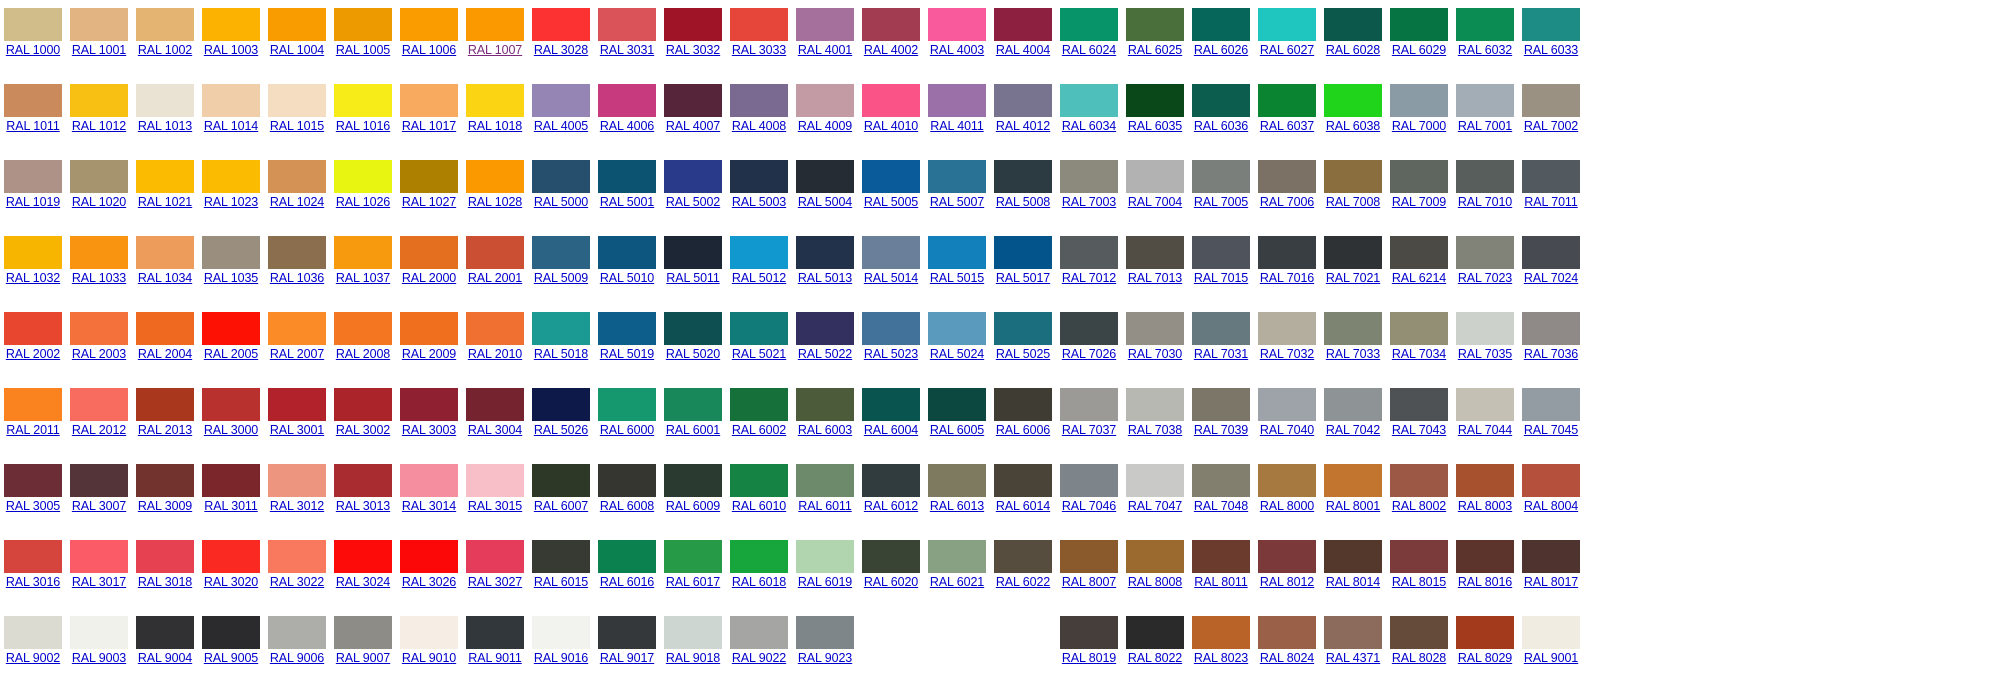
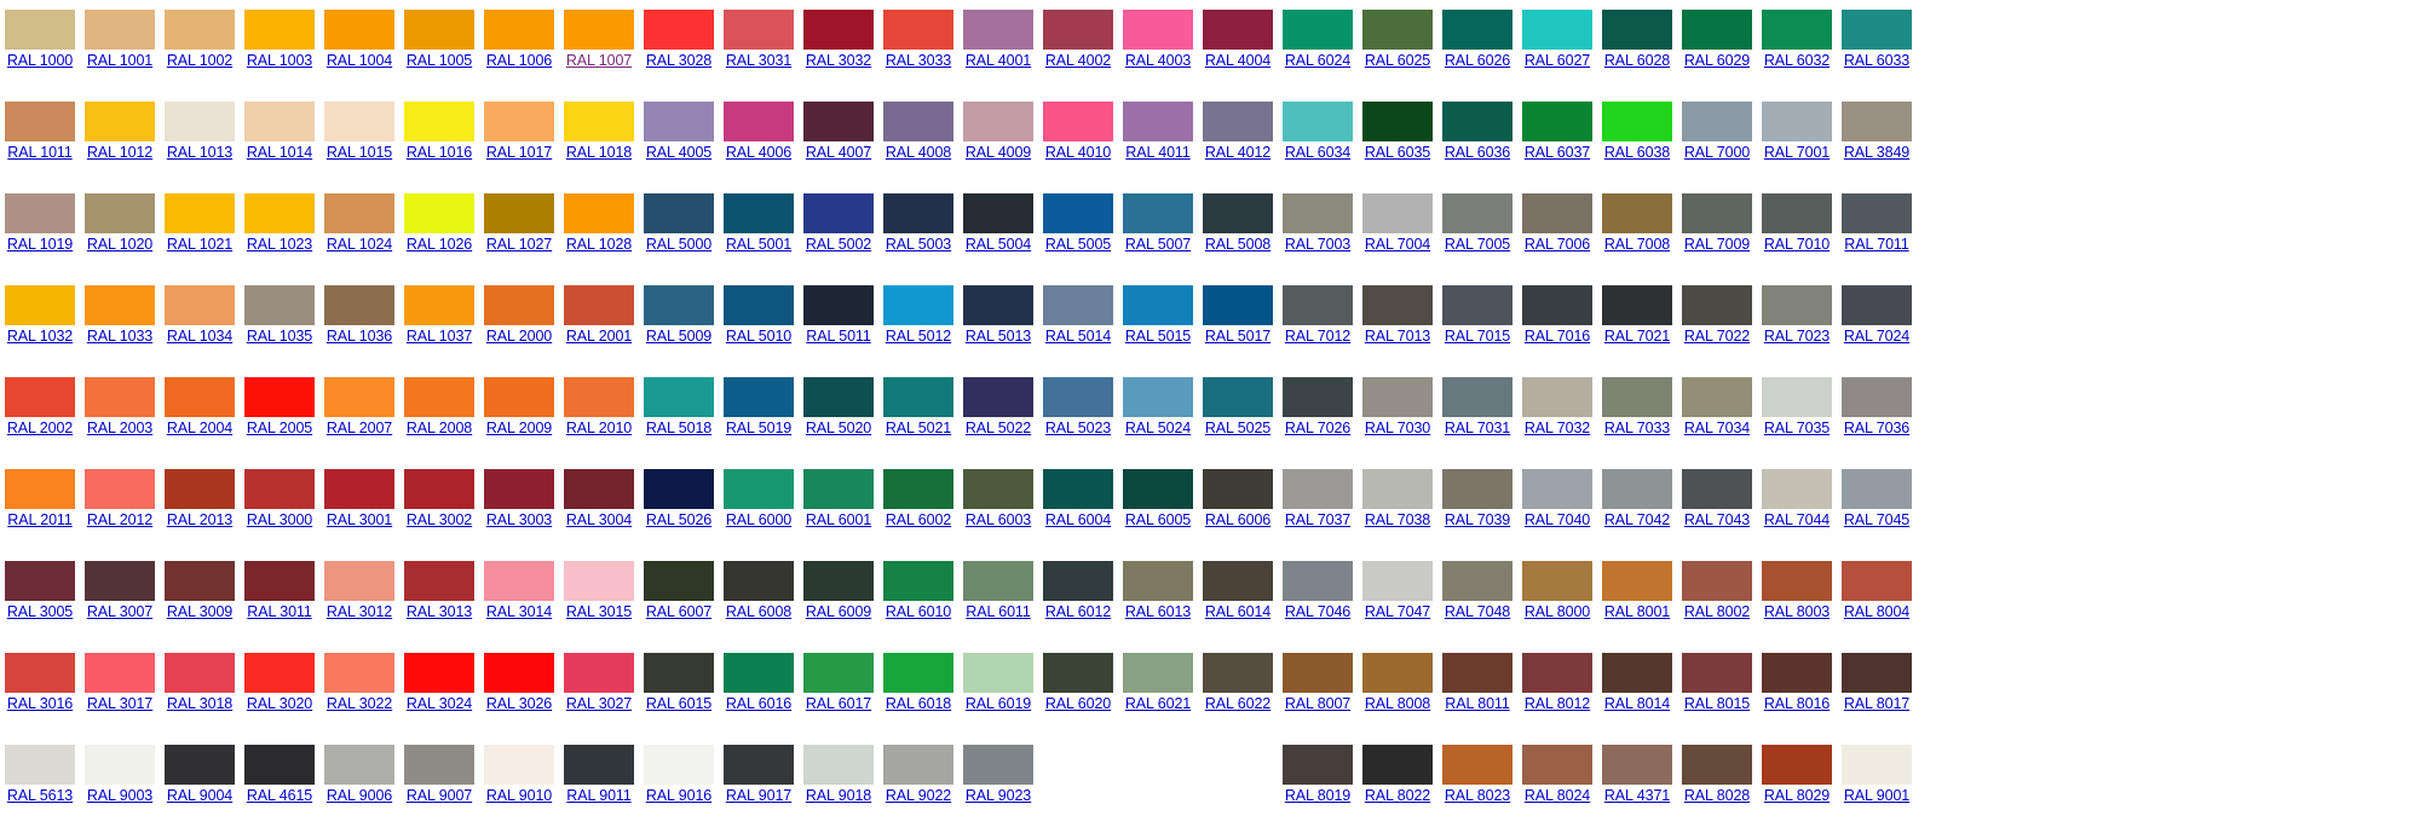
  RAL 1000
  RAL 1001
  RAL 1002
  RAL 1003
  RAL 1004
  RAL 1005
  RAL 1006
  RAL 1007
  RAL 3028
  RAL 3031
  RAL 3032
  RAL 3033
  RAL 4001
  RAL 4002
  RAL 4003
  RAL 4004
  RAL 6024
  RAL 6025
  RAL 6026
  RAL 6027
  RAL 6028
  RAL 6029
  RAL 6032
  RAL 6033
  RAL 1011
  RAL 1012
  RAL 1013
  RAL 1014
  RAL 1015
  RAL 1016
  RAL 1017
  RAL 1018
  RAL 4005
  RAL 4006
  RAL 4007
  RAL 4008
  RAL 4009
  RAL 4010
  RAL 4011
  RAL 4012
  RAL 6034
  RAL 6035
  RAL 6036
  RAL 6037
  RAL 6038
  RAL 7000
  RAL 7001
- RAL 7002
+ RAL 3849
  RAL 1019
  RAL 1020
  RAL 1021
  RAL 1023
  RAL 1024
  RAL 1026
  RAL 1027
  RAL 1028
  RAL 5000
  RAL 5001
  RAL 5002
  RAL 5003
  RAL 5004
  RAL 5005
  RAL 5007
  RAL 5008
  RAL 7003
  RAL 7004
  RAL 7005
  RAL 7006
  RAL 7008
  RAL 7009
  RAL 7010
  RAL 7011
  RAL 1032
  RAL 1033
  RAL 1034
  RAL 1035
  RAL 1036
  RAL 1037
  RAL 2000
  RAL 2001
  RAL 5009
  RAL 5010
  RAL 5011
  RAL 5012
  RAL 5013
  RAL 5014
  RAL 5015
  RAL 5017
  RAL 7012
  RAL 7013
  RAL 7015
  RAL 7016
  RAL 7021
- RAL 6214
+ RAL 7022
  RAL 7023
  RAL 7024
  RAL 2002
  RAL 2003
  RAL 2004
  RAL 2005
  RAL 2007
  RAL 2008
  RAL 2009
  RAL 2010
  RAL 5018
  RAL 5019
  RAL 5020
  RAL 5021
  RAL 5022
  RAL 5023
  RAL 5024
  RAL 5025
  RAL 7026
  RAL 7030
  RAL 7031
  RAL 7032
  RAL 7033
  RAL 7034
  RAL 7035
  RAL 7036
  RAL 2011
  RAL 2012
  RAL 2013
  RAL 3000
  RAL 3001
  RAL 3002
  RAL 3003
  RAL 3004
  RAL 5026
  RAL 6000
  RAL 6001
  RAL 6002
  RAL 6003
  RAL 6004
  RAL 6005
  RAL 6006
  RAL 7037
  RAL 7038
  RAL 7039
  RAL 7040
  RAL 7042
  RAL 7043
  RAL 7044
  RAL 7045
  RAL 3005
  RAL 3007
  RAL 3009
  RAL 3011
  RAL 3012
  RAL 3013
  RAL 3014
  RAL 3015
  RAL 6007
  RAL 6008
  RAL 6009
  RAL 6010
  RAL 6011
  RAL 6012
  RAL 6013
  RAL 6014
  RAL 7046
  RAL 7047
  RAL 7048
  RAL 8000
  RAL 8001
  RAL 8002
  RAL 8003
  RAL 8004
  RAL 3016
  RAL 3017
  RAL 3018
  RAL 3020
  RAL 3022
  RAL 3024
  RAL 3026
  RAL 3027
  RAL 6015
  RAL 6016
  RAL 6017
  RAL 6018
  RAL 6019
  RAL 6020
  RAL 6021
  RAL 6022
  RAL 8007
  RAL 8008
  RAL 8011
  RAL 8012
  RAL 8014
  RAL 8015
  RAL 8016
  RAL 8017
- RAL 9002
+ RAL 5613
  RAL 9003
  RAL 9004
- RAL 9005
+ RAL 4615
  RAL 9006
  RAL 9007
  RAL 9010
  RAL 9011
  RAL 9016
  RAL 9017
  RAL 9018
  RAL 9022
  RAL 9023
  RAL 8019
  RAL 8022
  RAL 8023
  RAL 8024
  RAL 4371
  RAL 8028
  RAL 8029
  RAL 9001
